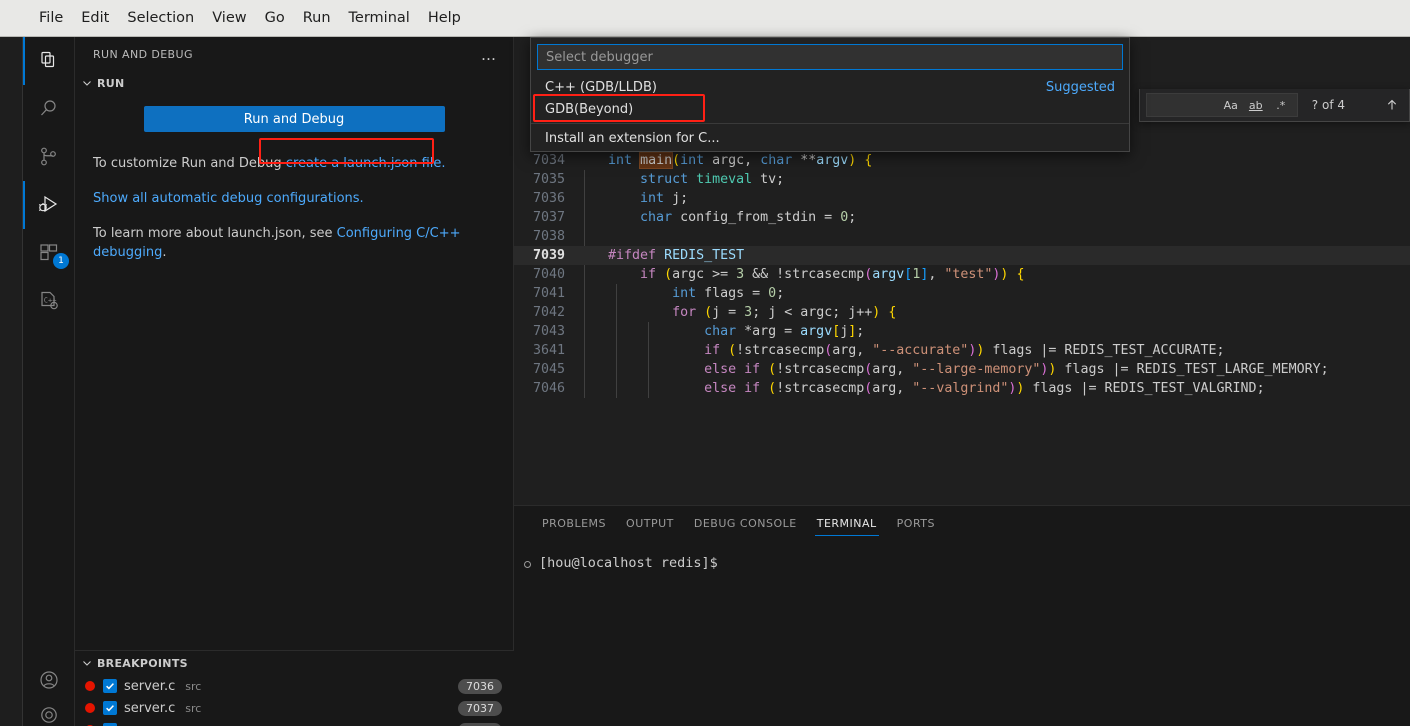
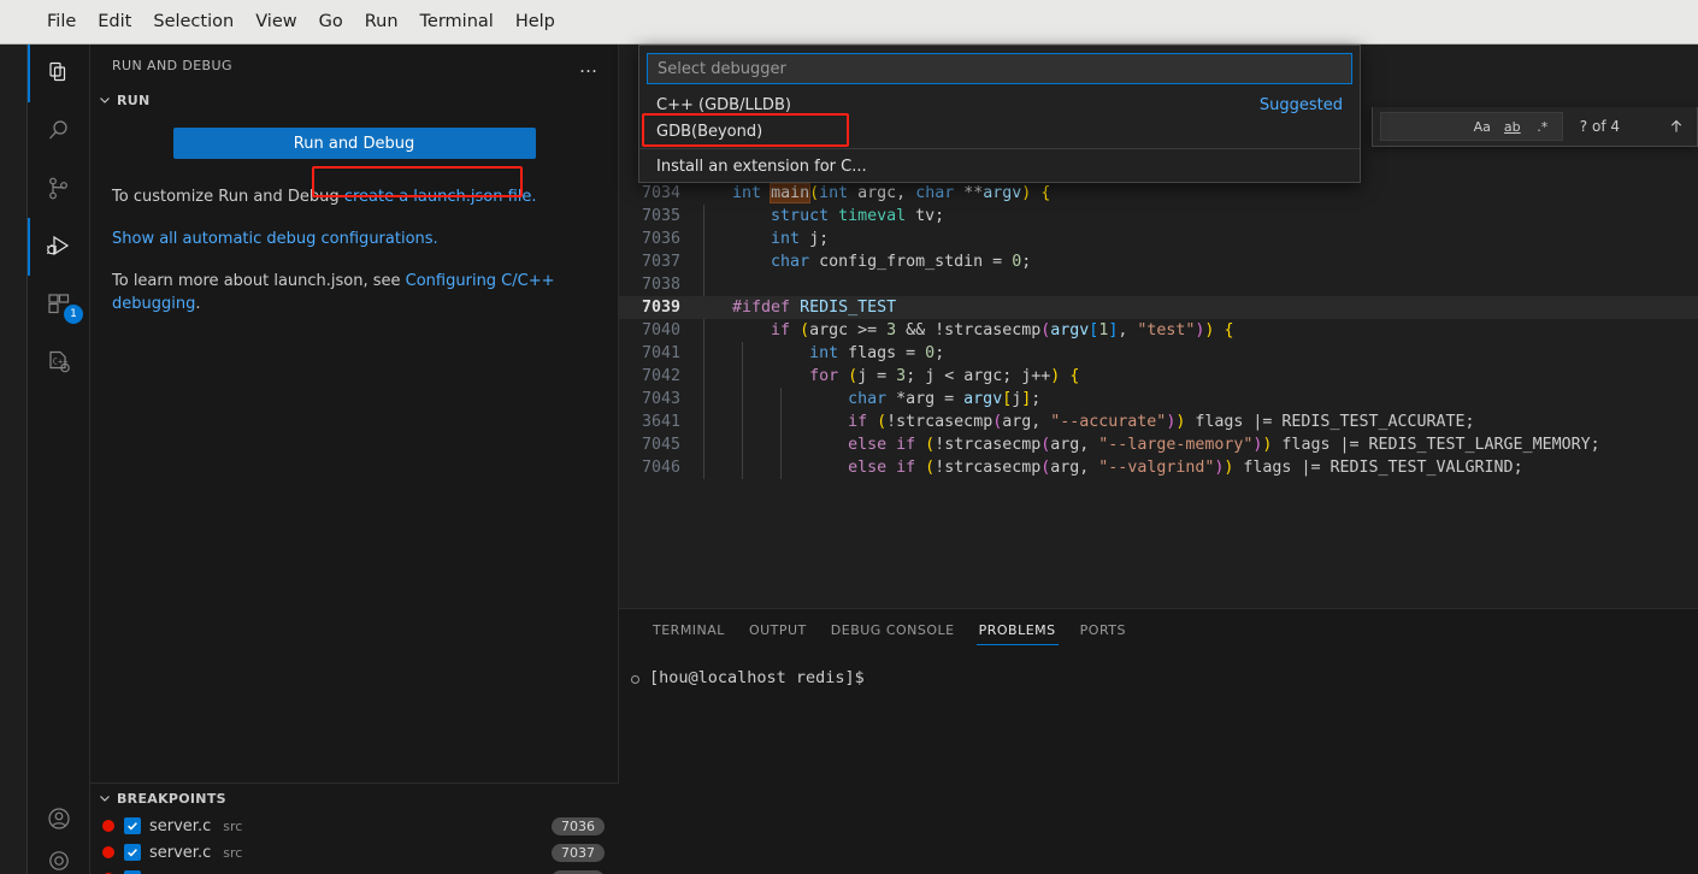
  File
  Edit
  Selection
  View
  Go
  Run
  Terminal
  Help
  1
  C++
  RUN AND DEBUG
  …
  RUN
  Run and Debug
  To customize Run and Debug create a launch.json file.
  Show all automatic debug configurations.
  To learn more about launch.json, see Configuring C/C++ debugging.
  BREAKPOINTS
  server.c
  src
  7036
  server.c
  src
  7037
  7034
  int main(int argc, char **argv) {
  7035
  struct timeval tv;
  7036
  int j;
  7037
  char config_from_stdin = 0;
  7038
  7039
  #ifdef REDIS_TEST
  7040
  if (argc >= 3 && !strcasecmp(argv[1], "test")) {
  7041
  int flags = 0;
  7042
  for (j = 3; j < argc; j++) {
  7043
  char *arg = argv[j];
  3641
  if (!strcasecmp(arg, "--accurate")) flags |= REDIS_TEST_ACCURATE;
  7045
  else if (!strcasecmp(arg, "--large-memory")) flags |= REDIS_TEST_LARGE_MEMORY;
  7046
  else if (!strcasecmp(arg, "--valgrind")) flags |= REDIS_TEST_VALGRIND;
  Aa
  ab
  .*
  ? of 4
- PROBLEMS
+ TERMINAL
  OUTPUT
  DEBUG CONSOLE
- TERMINAL
+ PROBLEMS
  PORTS
  [hou@localhost redis]$
  Select debugger
  C++ (GDB/LLDB)
  Suggested
  GDB(Beyond)
  Install an extension for C...
